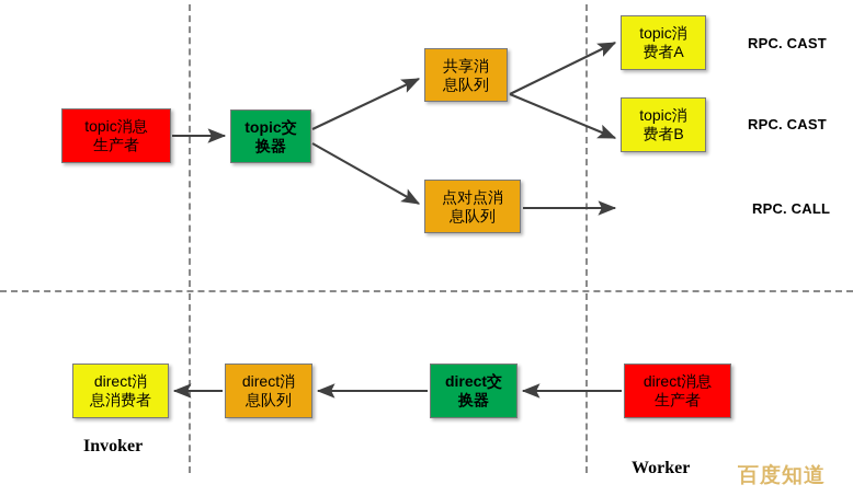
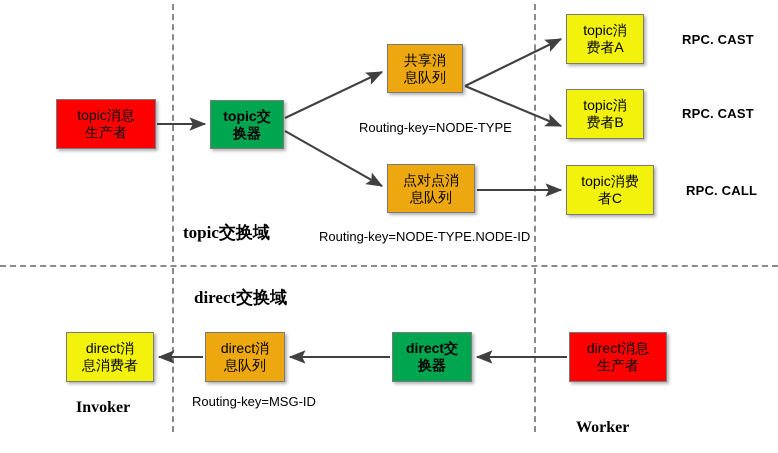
  topic消息
  生产者
  topic交
  换器
  共享消
  息队列
  点对点消
  息队列
  topic消
  费者A
  topic消
  费者B
+ topic消费
+ 者C
+ topic交换域
+ Routing-key=NODE-TYPE
+ Routing-key=NODE-TYPE.NODE-ID
  RPC. CAST
  RPC. CAST
  RPC. CALL
  direct消
  息消费者
  direct消
  息队列
  direct交
  换器
  direct消息
  生产者
+ direct交换域
+ Routing-key=MSG-ID
  Invoker
  Worker
- 百度知道
